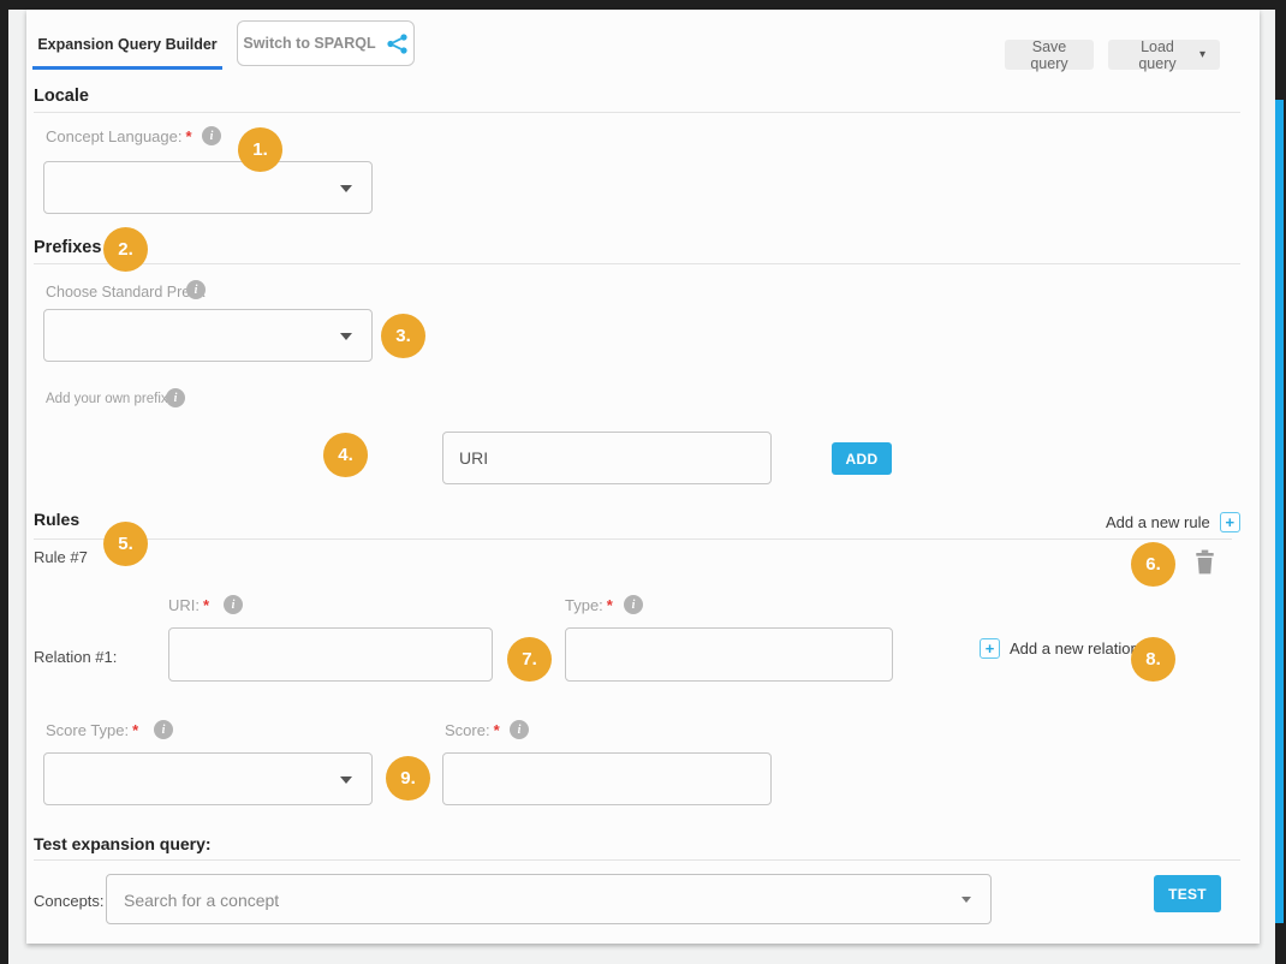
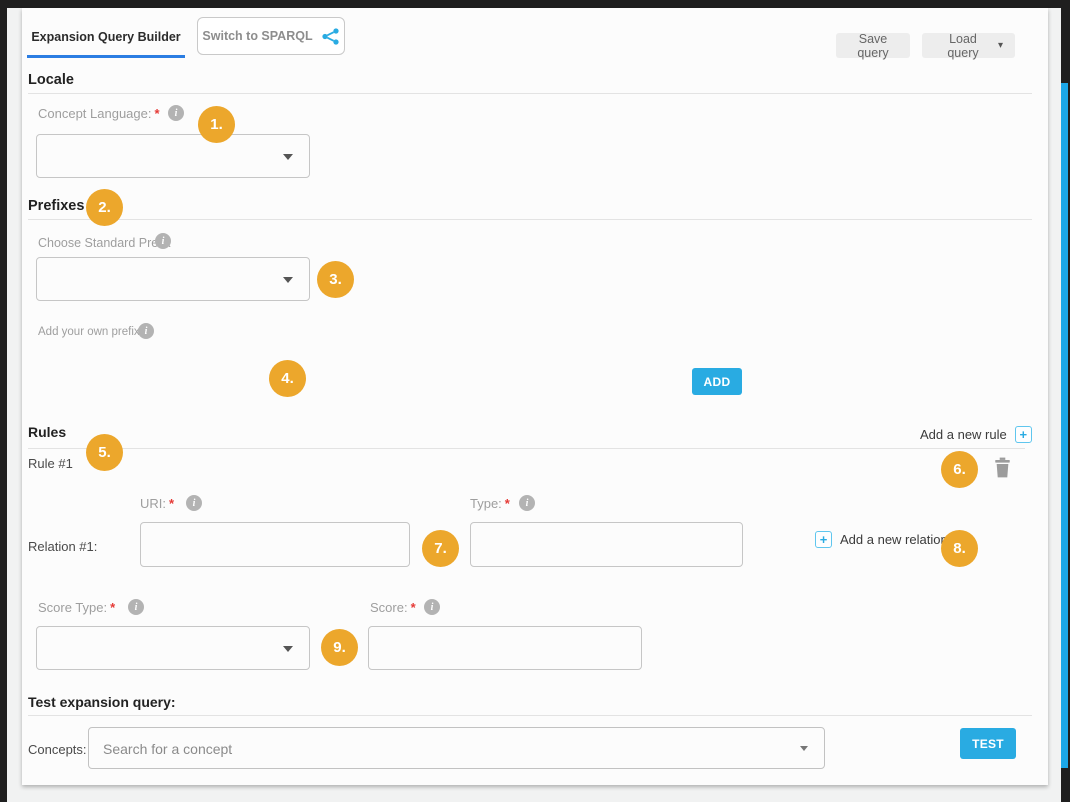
  Expansion Query Builder
  Switch to SPARQL
  Save query
  Load query
  ▾
  Locale
  Concept Language: *
  i
  Prefixes
  Choose Standard Pr
  i
  Add your own prefix
  i
- URI
  ADD
  Rules
  Add a new rule
  +
- Rule #7
+ Rule #1
  URI: *
  i
  Type: *
  i
  Relation #1:
  +
  Add a new relatio
  Score Type: *
  i
  Score: *
  i
  Test expansion query:
  Concepts:
  Search for a concept
  TEST
  1.
  2.
  3.
  4.
  5.
  6.
  7.
  8.
  9.
